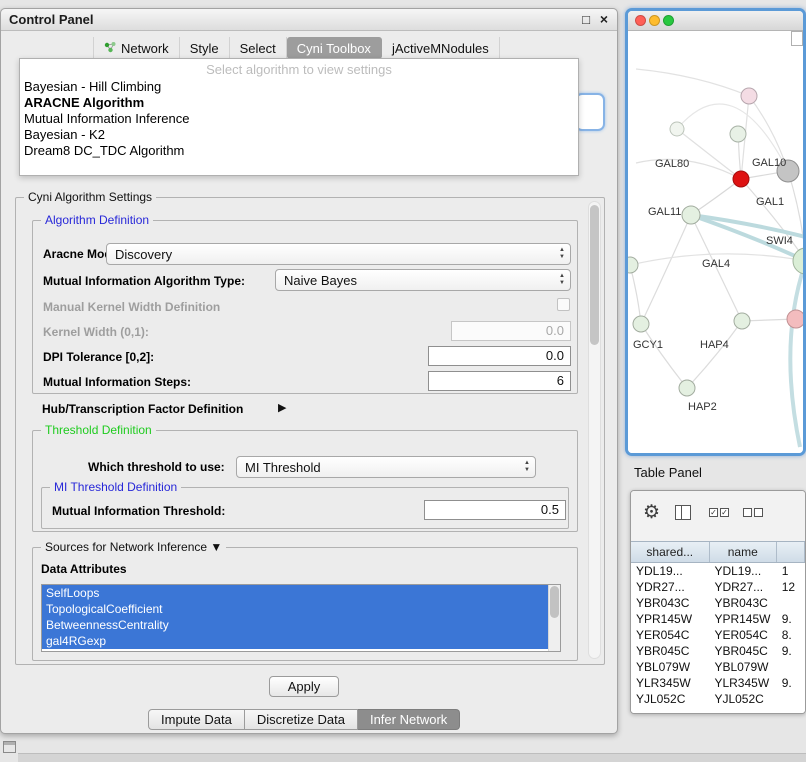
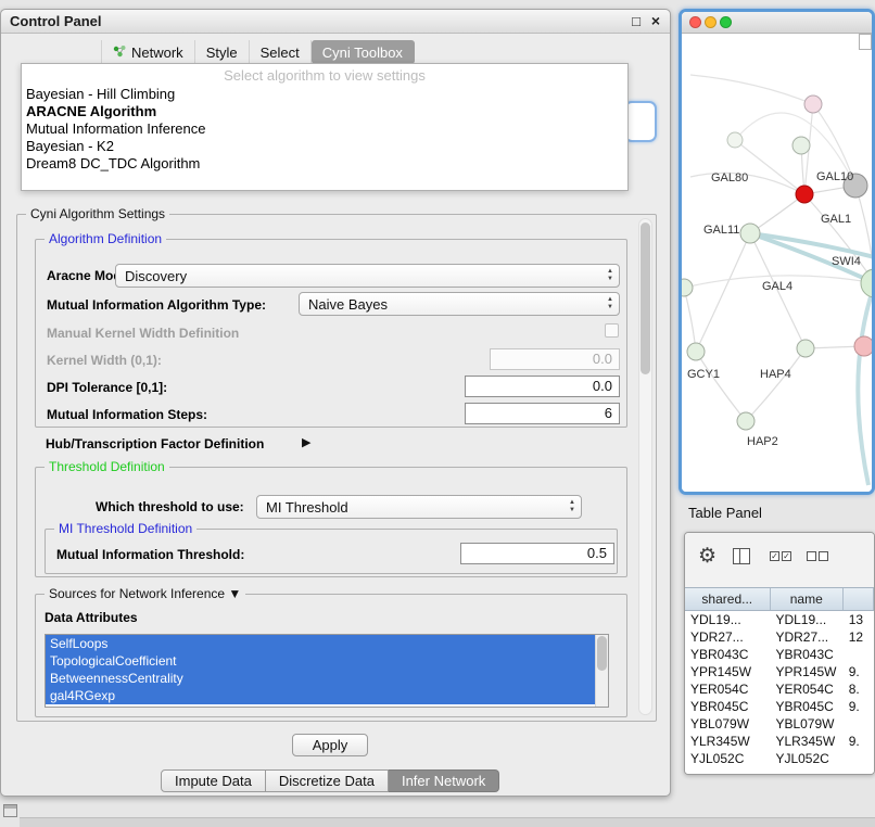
  Control Panel
  □
  ×
  Network
  Style
  Select
  Cyni Toolbox
- jActiveMNodules
  Cyni Algorithm Settings
  Algorithm Definition
  Aracne Mo
  Discovery
  Mutual Information Algorithm Type:
  Naive Bayes
  Manual Kernel Width Definition
  Kernel Width (0,1):
  0.0
- DPI Tolerance [0,2]:
+ DPI Tolerance [0,1]:
  0.0
  Mutual Information Steps:
  6
  Hub/Transcription Factor Definition
  ▶
  Threshold Definition
  Which threshold to use:
  MI Threshold
  MI Threshold Definition
  Mutual Information Threshold:
  0.5
  Sources for Network Inference ▼
  Data Attributes
  SelfLoops
  TopologicalCoefficient
  BetweennessCentrality
  gal4RGexp
  Apply
  Impute Data
  Discretize Data
  Infer Network
  Select algorithm to view settings
  Bayesian - Hill Climbing
  ARACNE Algorithm
  Mutual Information Inference
  Bayesian - K2
  Dream8 DC_TDC Algorithm
  GAL80
  GAL10
  GAL11
  GAL1
  SWI4
  GAL4
  GCY1
  HAP4
  HAP2
  Table Panel
  ⚙
  ✓
  ✓
  shared...
  name
  YDL19...
  YDL19...
- 1
+ 13
  YDR27...
  YDR27...
  12
  YBR043C
  YBR043C
  YPR145W
  YPR145W
  9.
  YER054C
  YER054C
  8.
  YBR045C
  YBR045C
  9.
  YBL079W
  YBL079W
  YLR345W
  YLR345W
  9.
  YJL052C
  YJL052C
